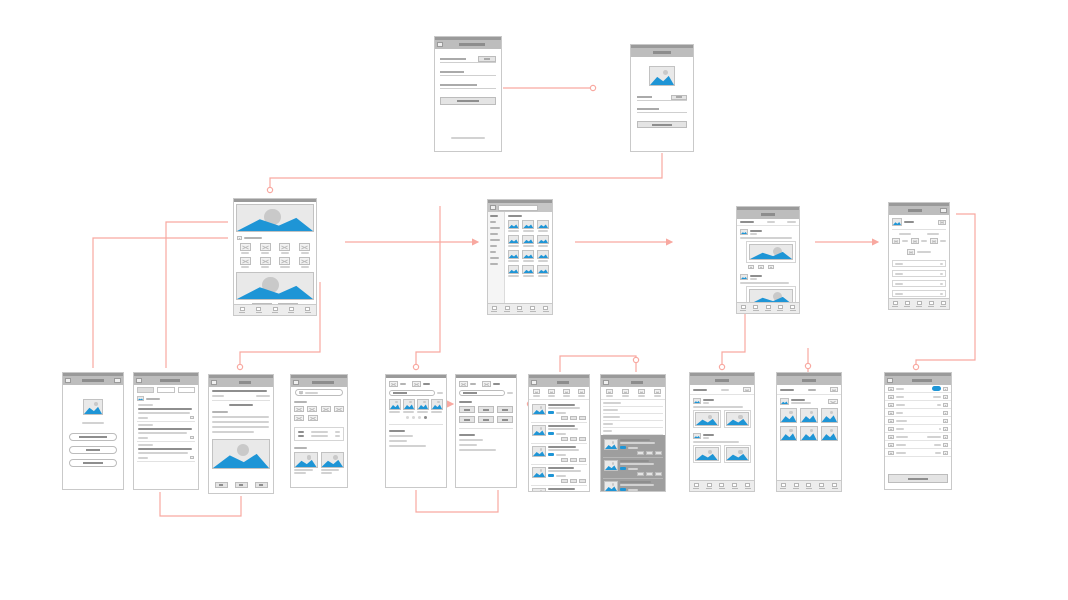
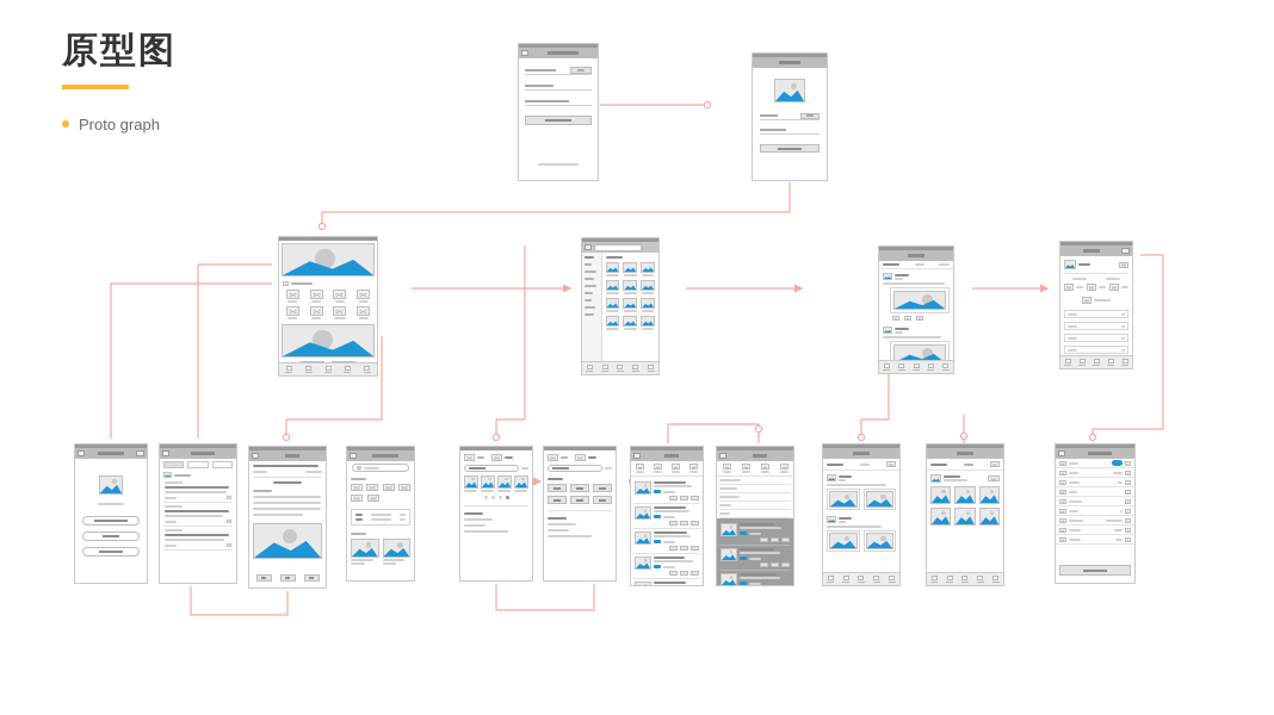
+ 原型图
+ Proto graph
